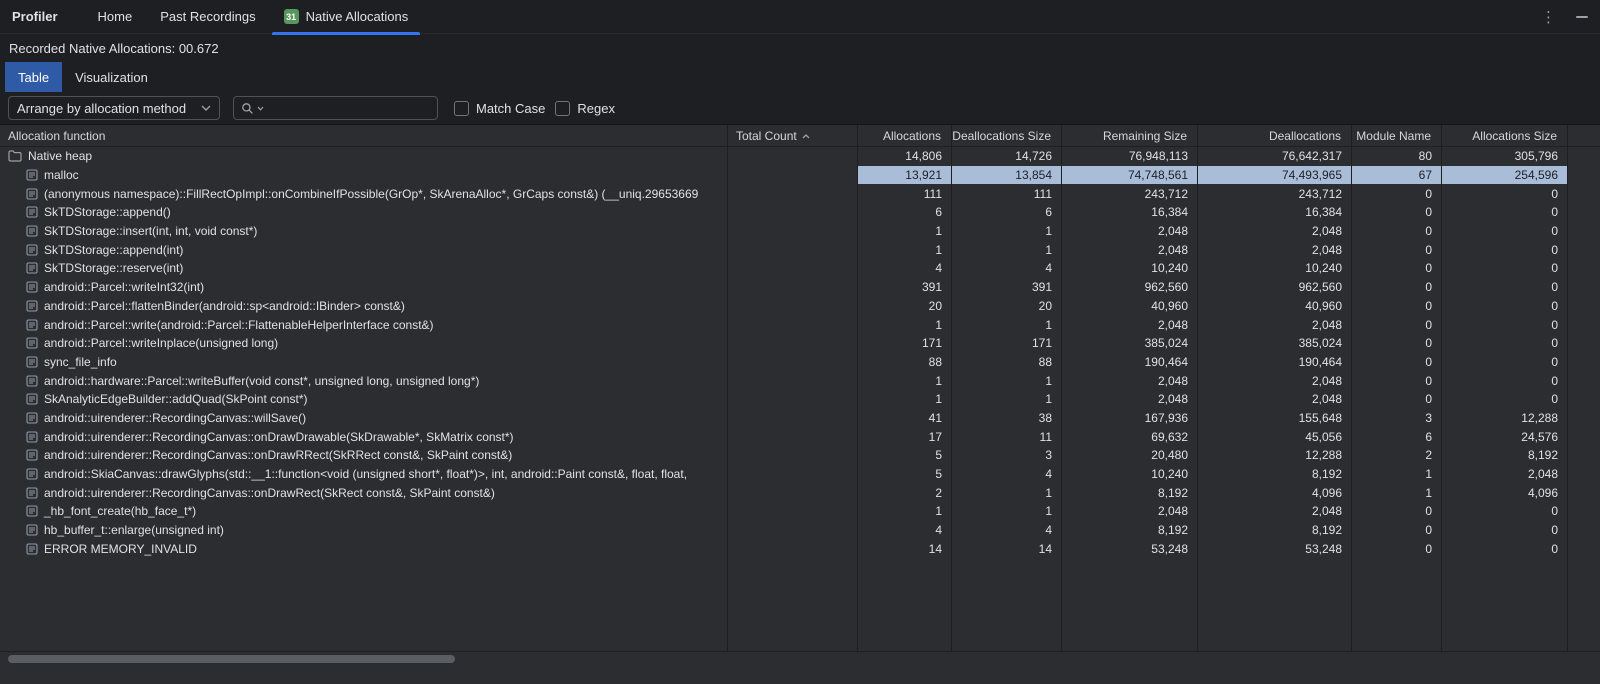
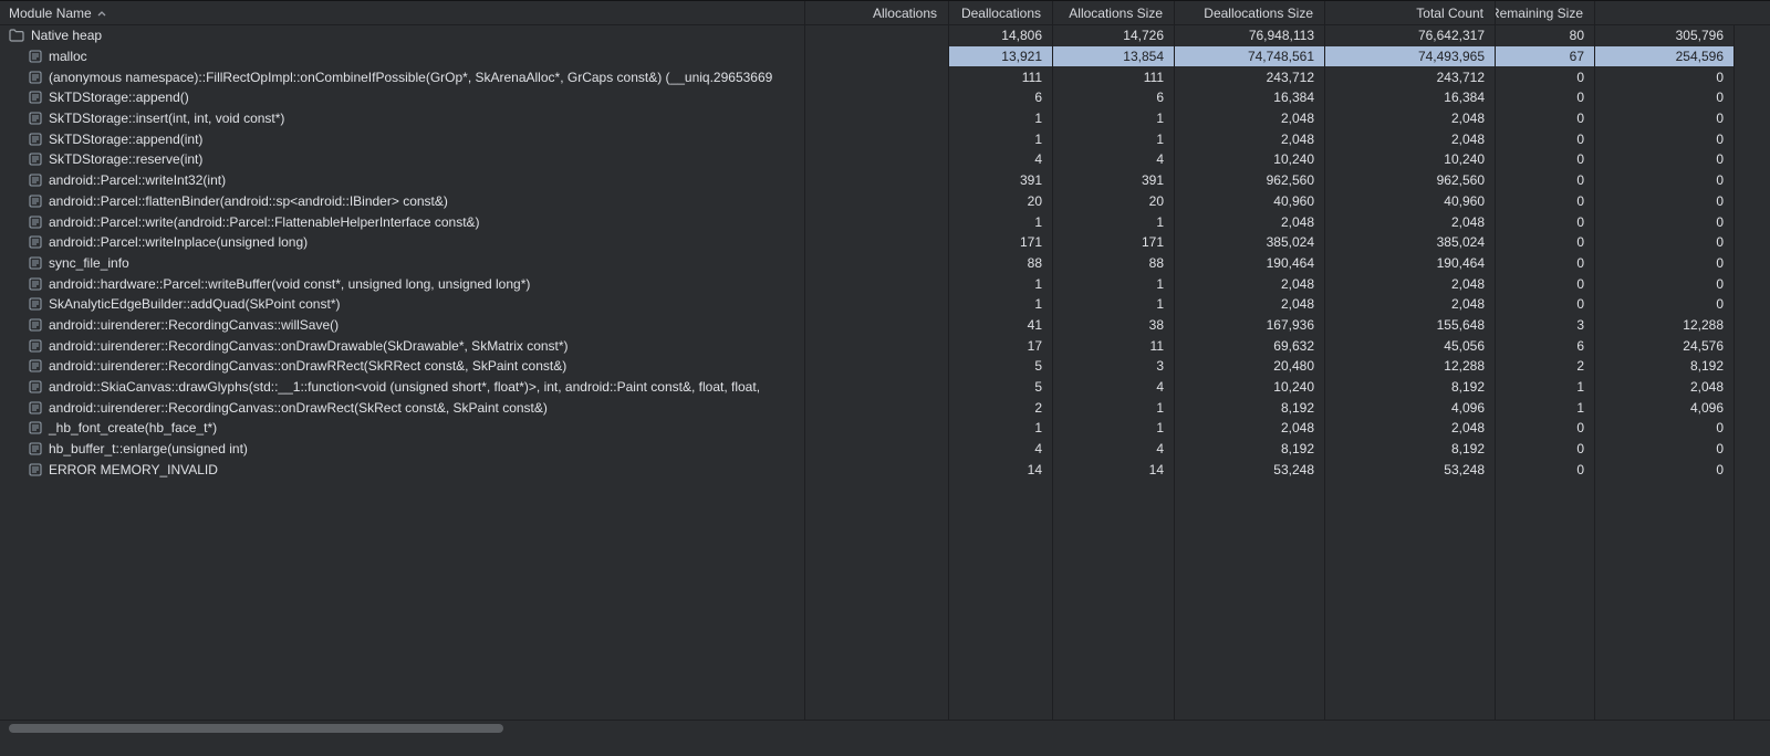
- Profiler
- Home
- Past Recordings
- 31
- Native Allocations
- ⋮
- Recorded Native Allocations: 00.672
- Table
- Visualization
- Arrange by allocation method
- Match Case
- Regex
- Allocation function
- Total Count
+ Module Name
  Allocations
- Deallocations Size
+ Deallocations
- Remaining Size
+ Allocations Size
- Deallocations
+ Deallocations Size
- Module Name
+ Total Count
- Allocations Size
+ Remaining Size
